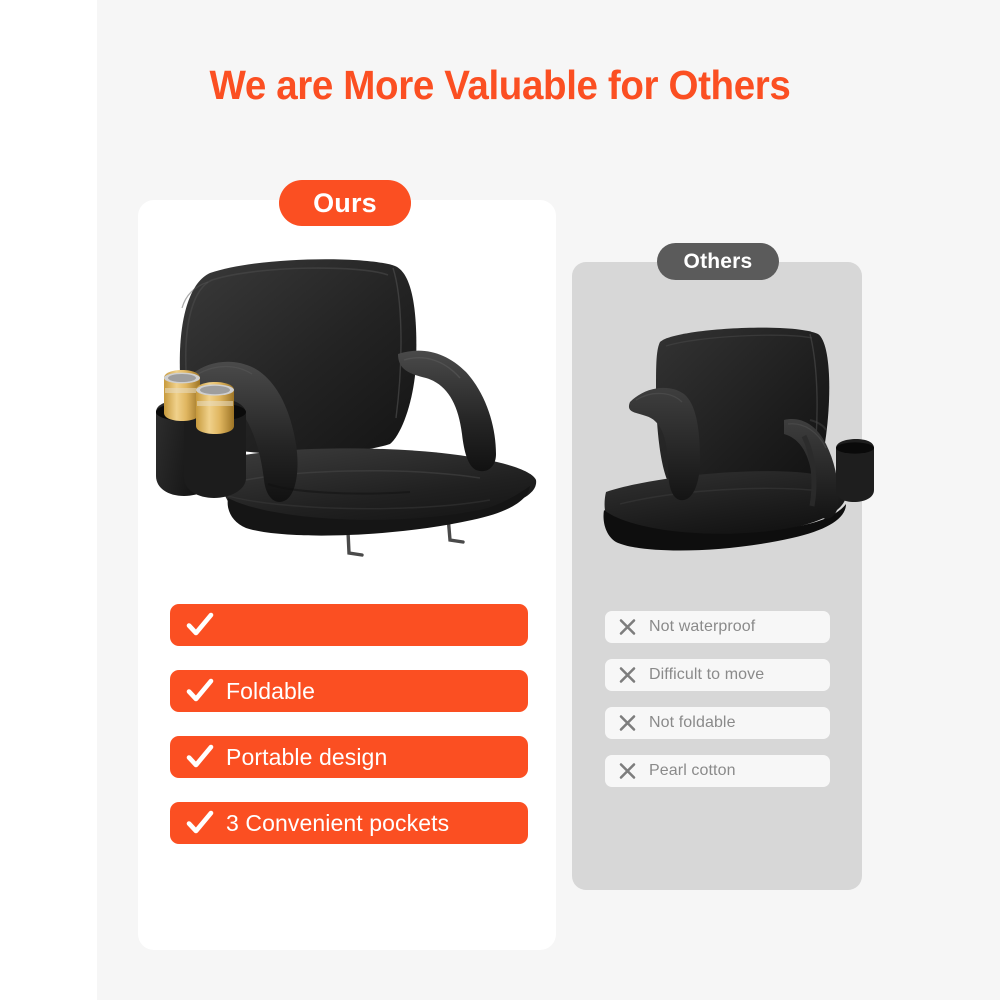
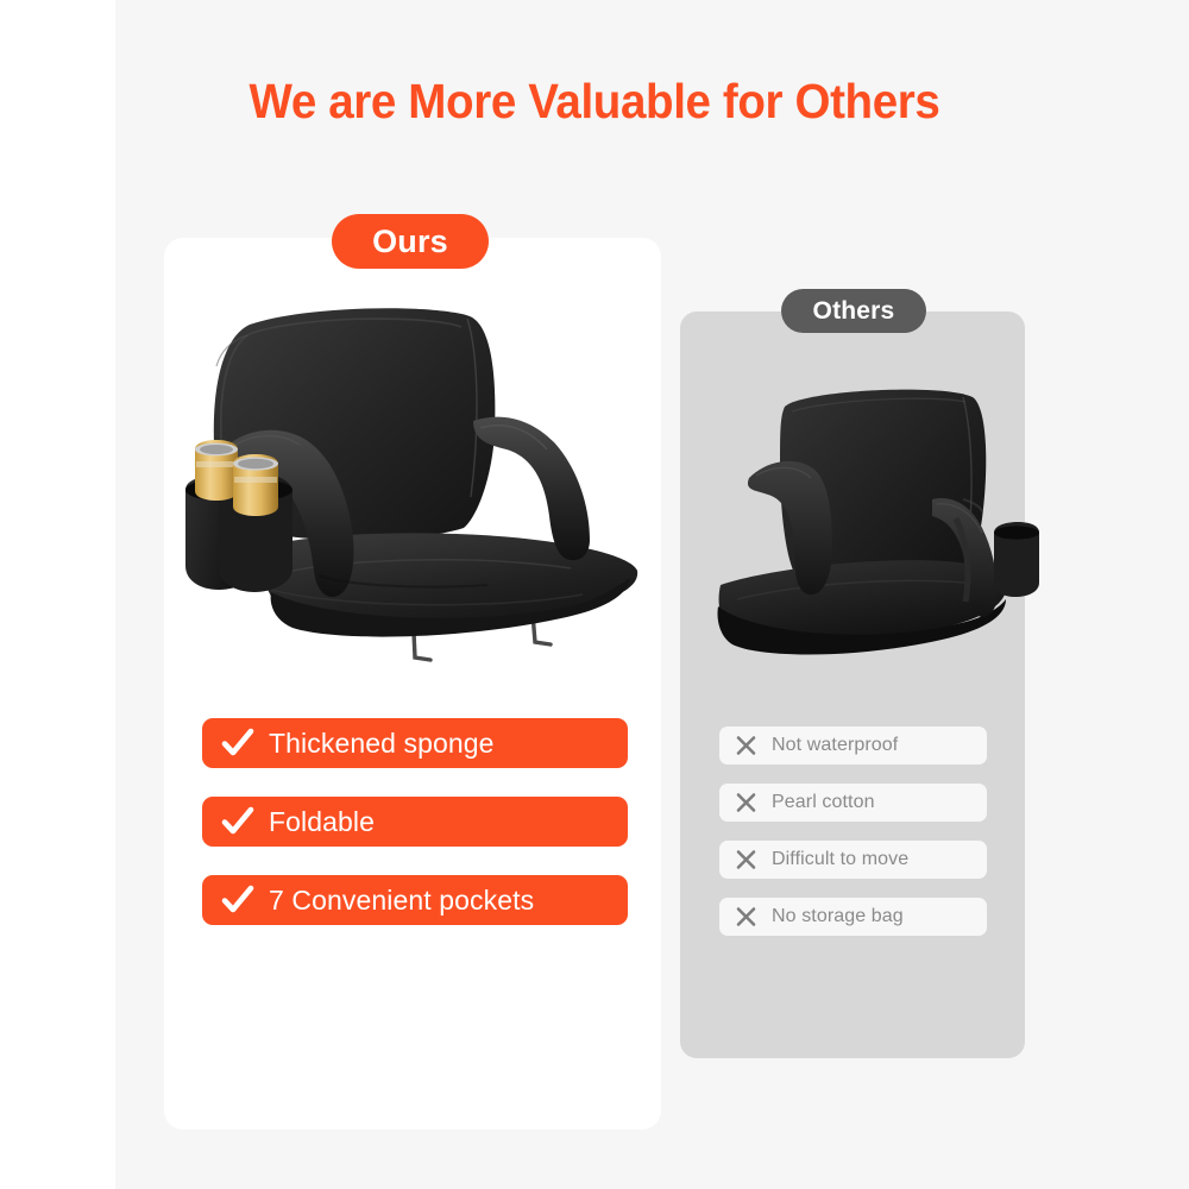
  We are More Valuable for Others
  Ours
+ Thickened sponge
  Foldable
- Portable design
- 3 Convenient pockets
+ 7 Convenient pockets
  Others
  Not waterproof
- Difficult to move
+ Pearl cotton
- Not foldable
- Pearl cotton
+ Difficult to move
+ No storage bag
